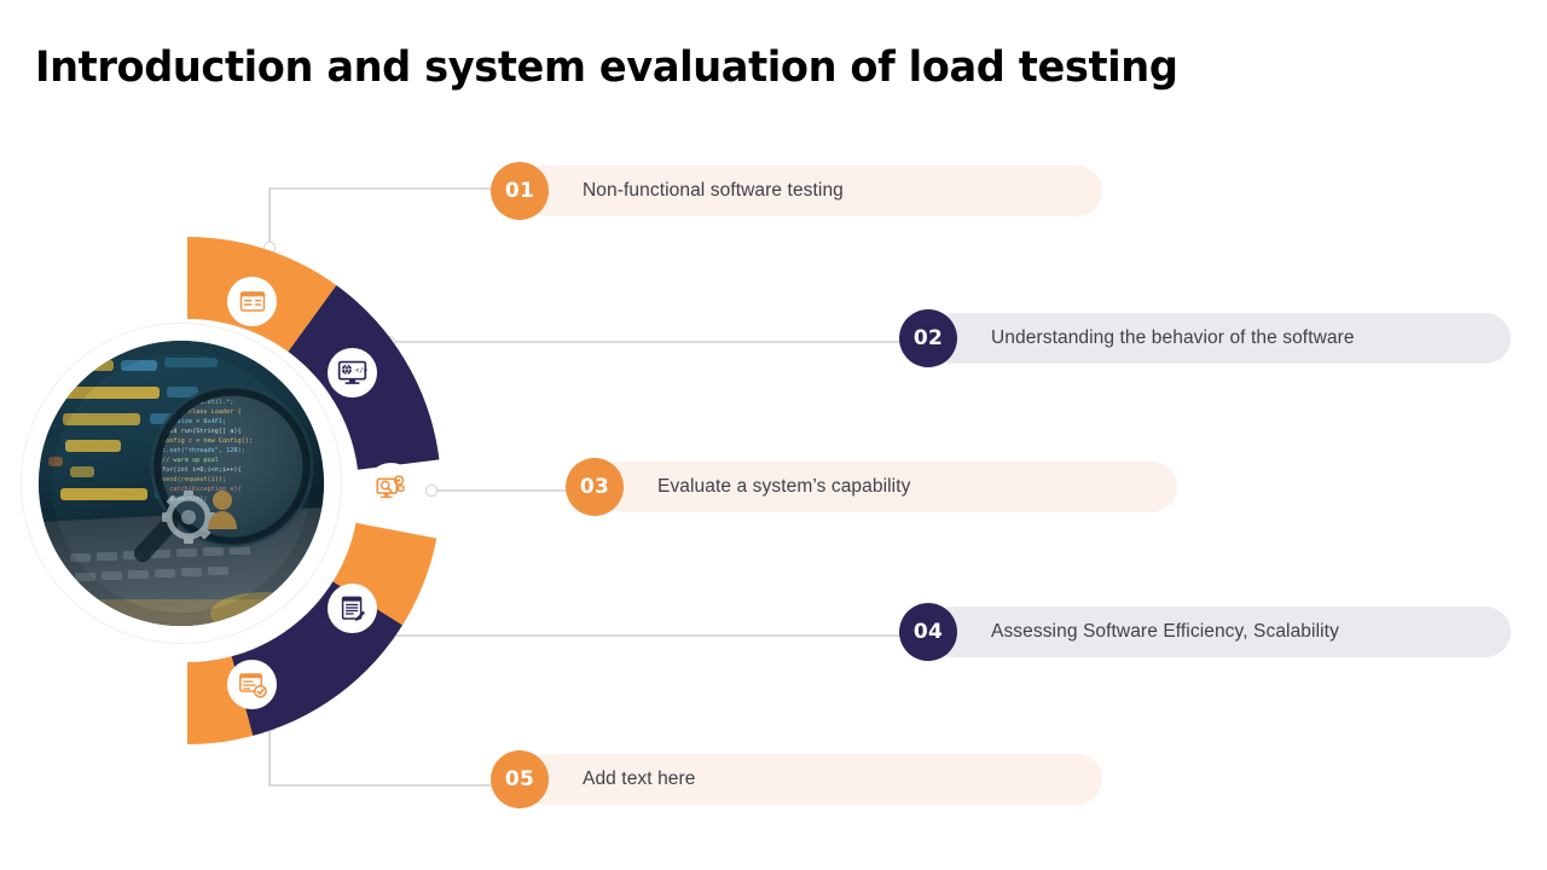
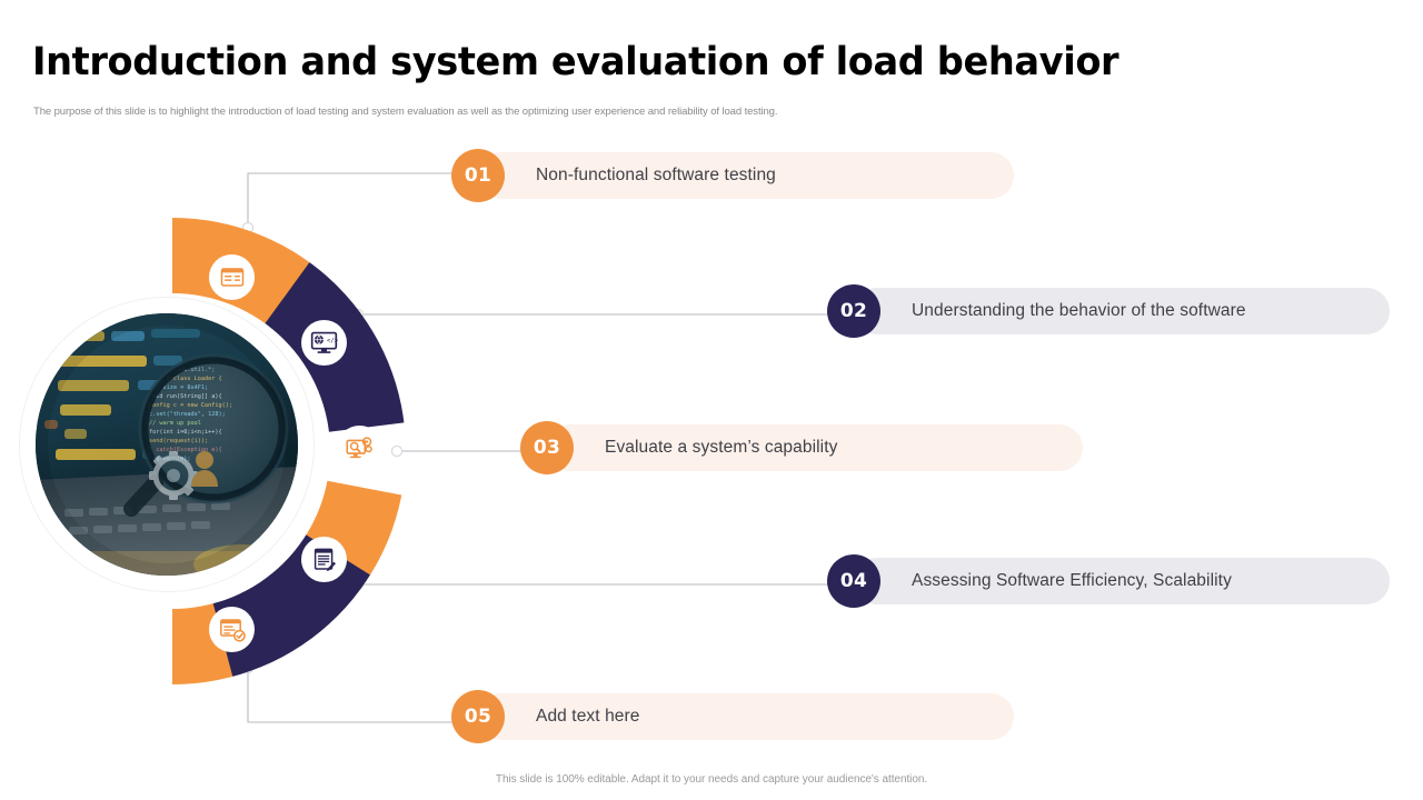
- Introduction and system evaluation of load testing
+ Introduction and system evaluation of load behavior
+ The purpose of this slide is to highlight the introduction of load testing and system evaluation as well as the optimizing user experience and reliability of load testing.
  Non-functional software testing
  01
  Understanding the behavior of the software
  02
  Evaluate a system’s capability
  03
  Assessing Software Efficiency, Scalability
  04
  Add text here
  05
+ This slide is 100% editable. Adapt it to your needs and capture your audience's attention.
